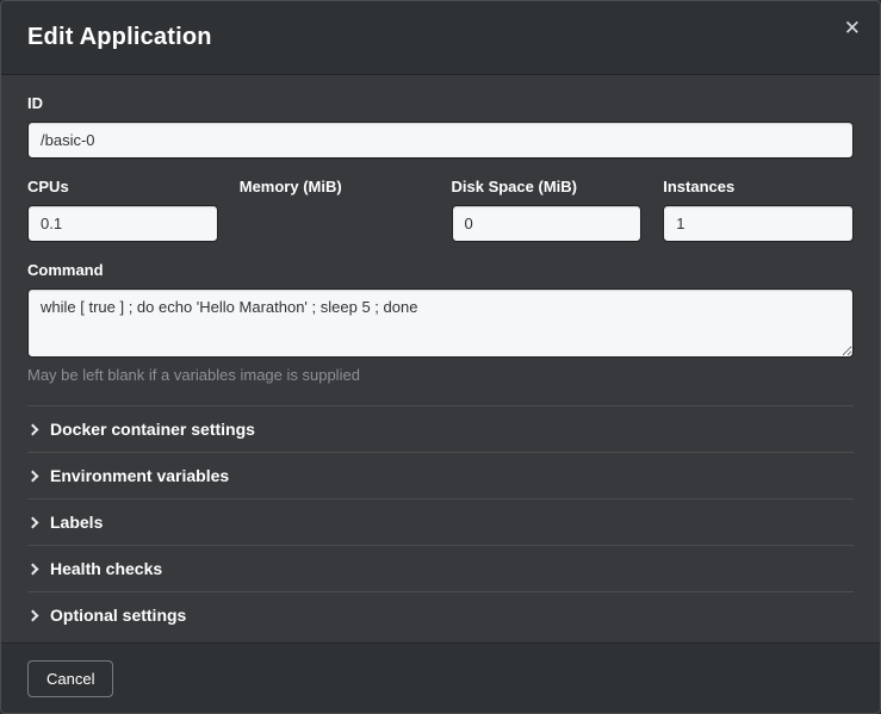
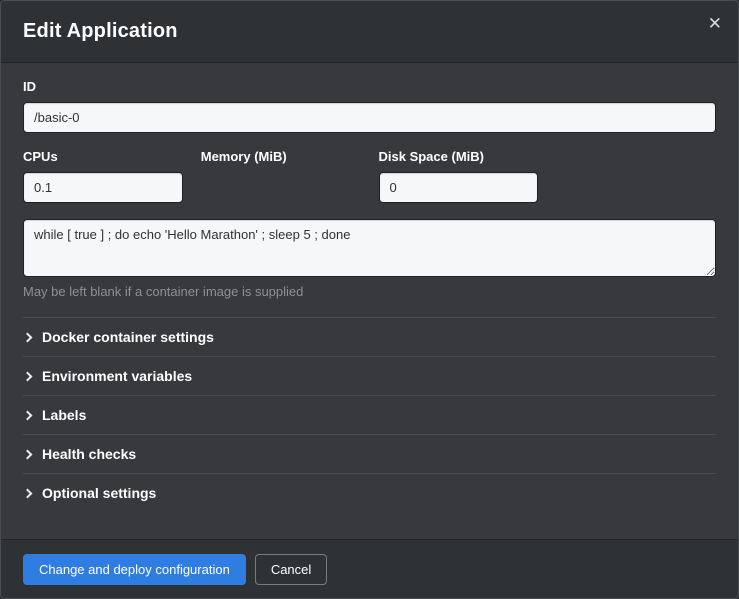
  Edit Application
  ✕
  ID
  /basic-0
  CPUs
  0.1
  Memory (MiB)
  Disk Space (MiB)
  0
- Instances
- 1
- Command
  while [ true ] ; do echo 'Hello Marathon' ; sleep 5 ; done
- May be left blank if a variables image is supplied
+ May be left blank if a container image is supplied
  Docker container settings
  Environment variables
  Labels
  Health checks
  Optional settings
+ Change and deploy configuration
  Cancel
